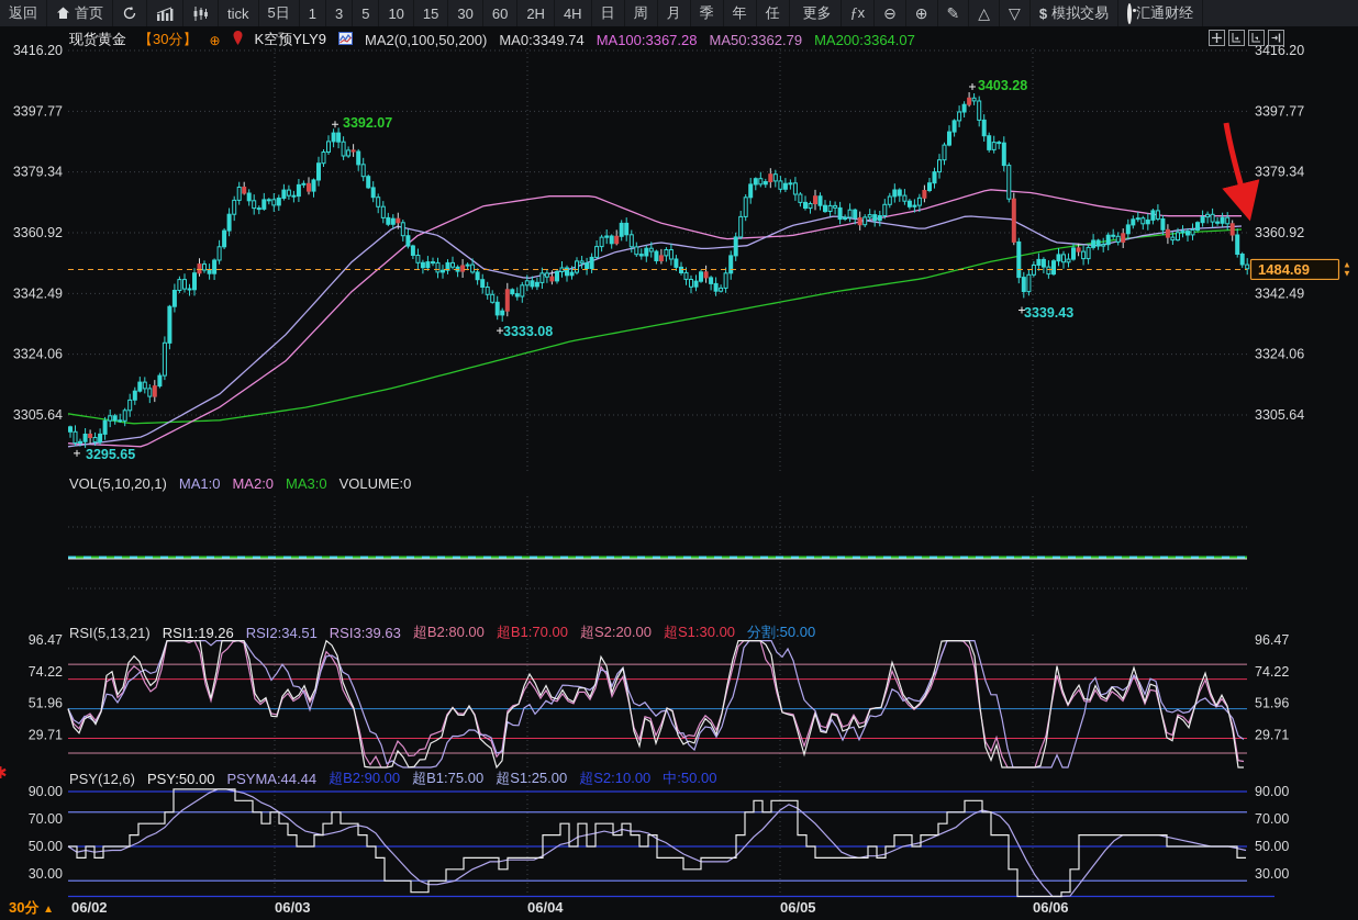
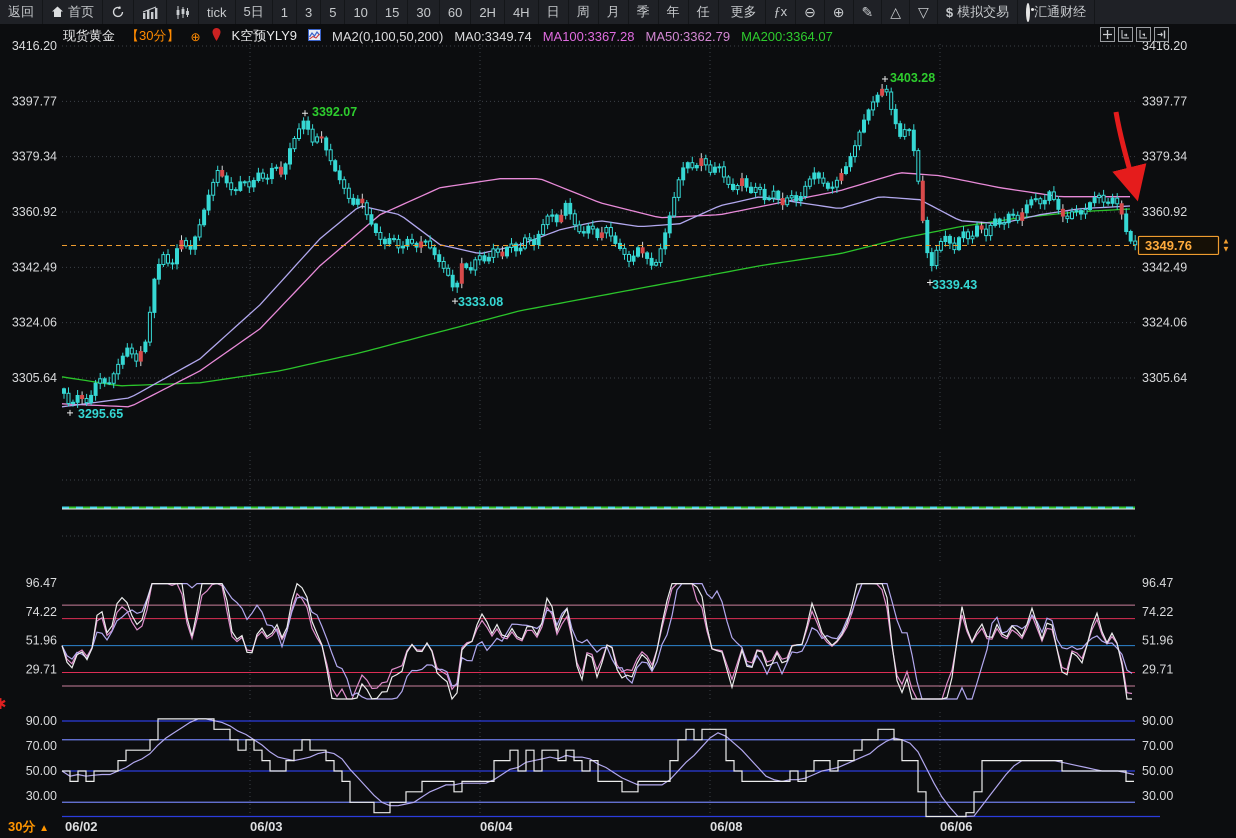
  返回
  首页
  tick
  5日
  1
  3
  5
  10
  15
  30
  60
  2H
  4H
  日
  周
  月
  季
  年
  任
  更多
  ƒx
  ⊖
  ⊕
  ✎
  △
  ▽
  $
  模拟交易
  汇通财经
  3295.65
  3392.07
  3333.08
  3403.28
  3339.43
- 1484.69
+ 3349.76
  ▲
  ▼
  3416.20
  3416.20
  3397.77
  3397.77
  3379.34
  3379.34
  3360.92
  3360.92
  3342.49
  3342.49
  3324.06
  3324.06
  3305.64
  3305.64
  96.47
  96.47
  74.22
  74.22
  51.96
  51.96
  29.71
  29.71
  90.00
  90.00
  70.00
  70.00
  50.00
  50.00
  30.00
  30.00
  06/02
  06/03
  06/04
- 06/05
+ 06/08
  06/06
  30分 ▲
  现货黄金
  【30分】
  ⊕
  K空预YLY9
  MA2(0,100,50,200)
  MA0:3349.74
  MA100:3367.28
  MA50:3362.79
  MA200:3364.07
- VOL(5,10,20,1)
- MA1:0
- MA2:0
- MA3:0
- VOLUME:0
- RSI(5,13,21)
- RSI1:19.26
- RSI2:34.51
- RSI3:39.63
- 超B2:80.00
- 超B1:70.00
- 超S2:20.00
- 超S1:30.00
- 分割:50.00
- PSY(12,6)
- PSY:50.00
- PSYMA:44.44
- 超B2:90.00
- 超B1:75.00
- 超S1:25.00
- 超S2:10.00
- 中:50.00
  ✱
